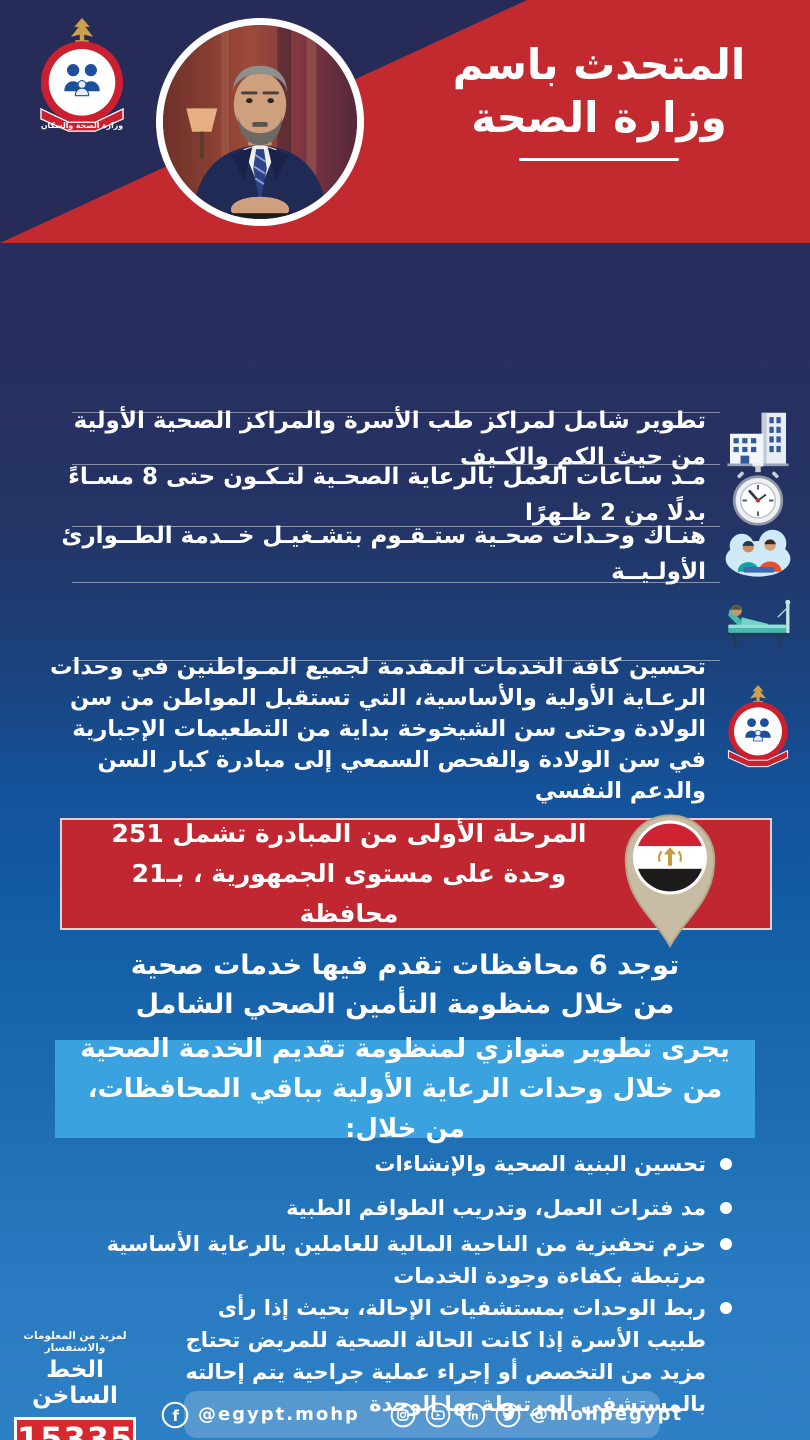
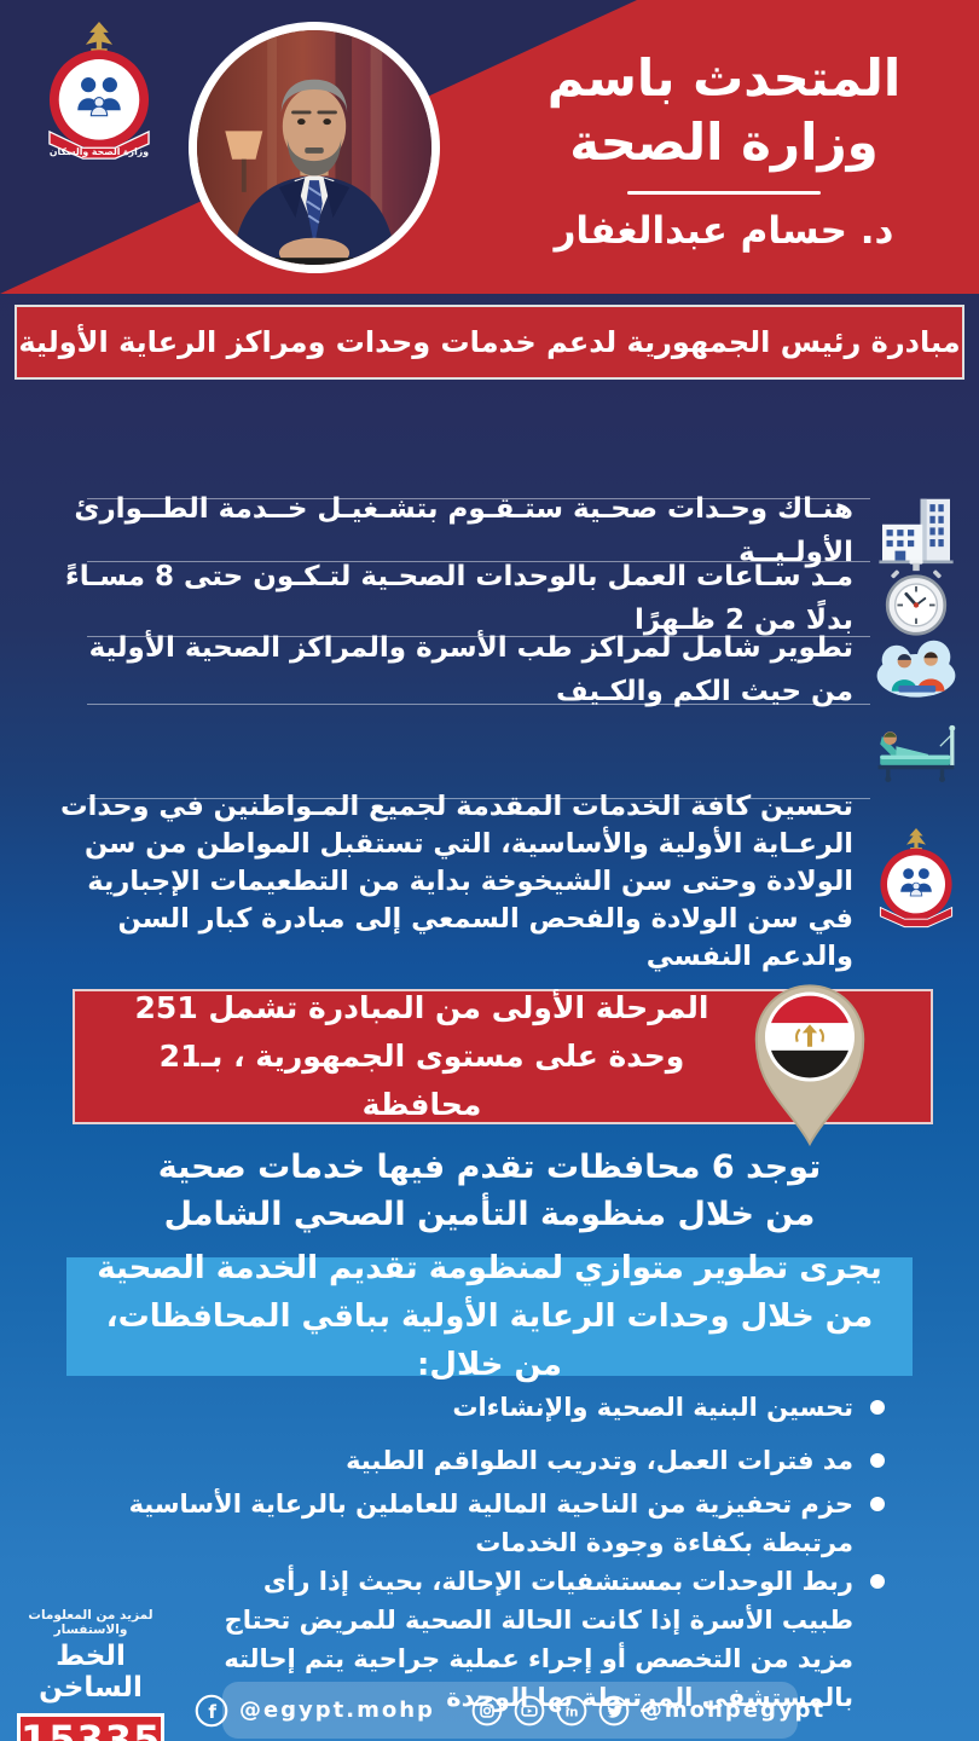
  وزارة الصحة والسكان
  المتحدث باسم
  وزارة الصحة
+ د. حسام عبدالغفار
+ مبادرة رئيس الجمهورية لدعم خدمات وحدات ومراكز الرعاية الأولية
- تطوير شامل لمراكز طب الأسرة والمراكز الصحية الأولية من حيث الكم والكـيف
+ هنـاك وحـدات صحـية ستـقـوم بتشـغيـل خــدمة الطــوارئ الأولـيــة
- مـد سـاعات العمل بالرعاية الصحـية لتـكـون حتى 8 مسـاءً بدلًا من 2 ظـهرًا
+ مـد سـاعات العمل بالوحدات الصحـية لتـكـون حتى 8 مسـاءً بدلًا من 2 ظـهرًا
- هنـاك وحـدات صحـية ستـقـوم بتشـغيـل خــدمة الطــوارئ الأولـيــة
+ تطوير شامل لمراكز طب الأسرة والمراكز الصحية الأولية من حيث الكم والكـيف
  تحسين كافة الخدمات المقدمة لجميع المـواطنين في وحدات الرعـاية الأولية والأساسية، التي تستقبل المواطن من سن الولادة وحتى سن الشيخوخة بداية من التطعيمات الإجبارية في سن الولادة والفحص السمعي إلى مبادرة كبار السن والدعم النفسي
  المرحلة الأولى من المبادرة تشمل 251 وحدة على مستوى الجمهورية ، بـ21 محافظة
  توجد 6 محافظات تقدم فيها خدمات صحية من خلال منظومة التأمين الصحي الشامل
  يجرى تطوير متوازي لمنظومة تقديم الخدمة الصحية من خلال وحدات الرعاية الأولية بباقي المحافظات، من خلال:
  تحسين البنية الصحية والإنشاءات
  مد فترات العمل، وتدريب الطواقم الطبية
  حزم تحفيزية من الناحية المالية للعاملين بالرعاية الأساسية مرتبطة بكفاءة وجودة الخدمات
  ربط الوحدات بمستشفيات الإحالة، بحيث إذا رأى طبيب الأسرة إذا كانت الحالة الصحية للمريض تحتاج مزيد من التخصص أو إجراء عملية جراحية يتم إحالته بالمستشفى المرتبةهالودة
  لمزيد من المعلومات والاستفسار
  الخط الساخن
  15335
  f
  @egypt.mohp
  in
  @mohpegypt
